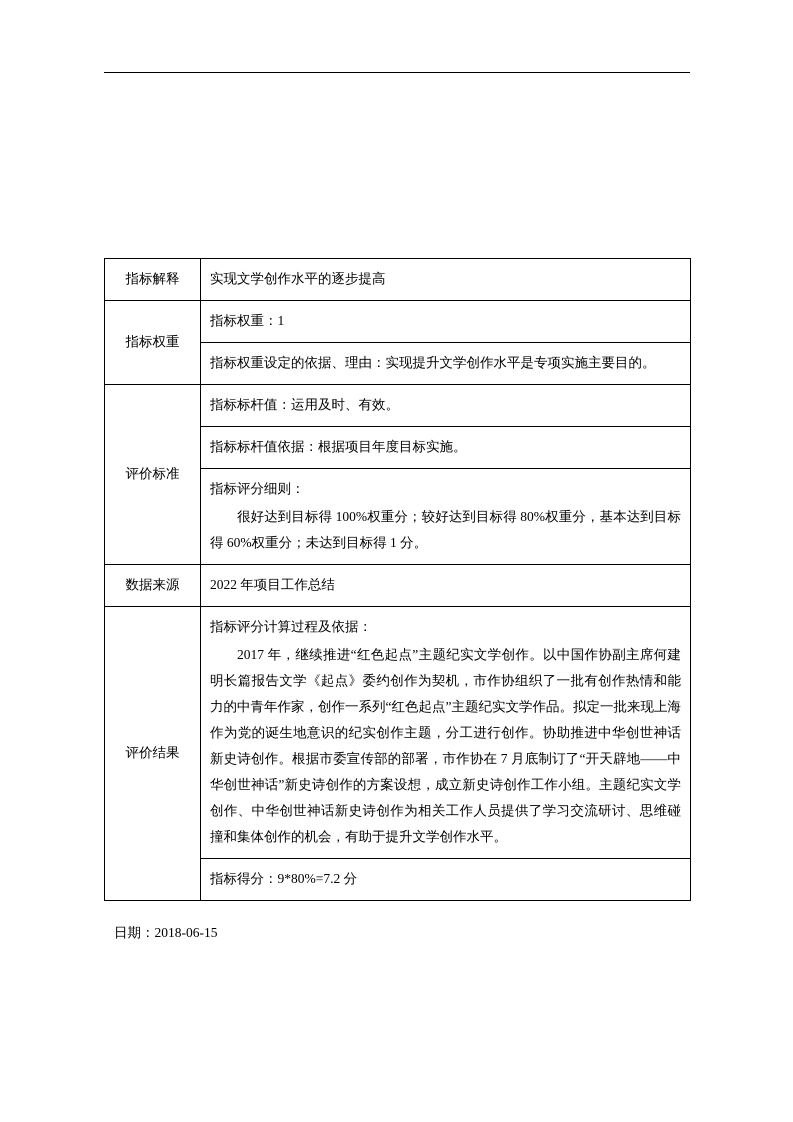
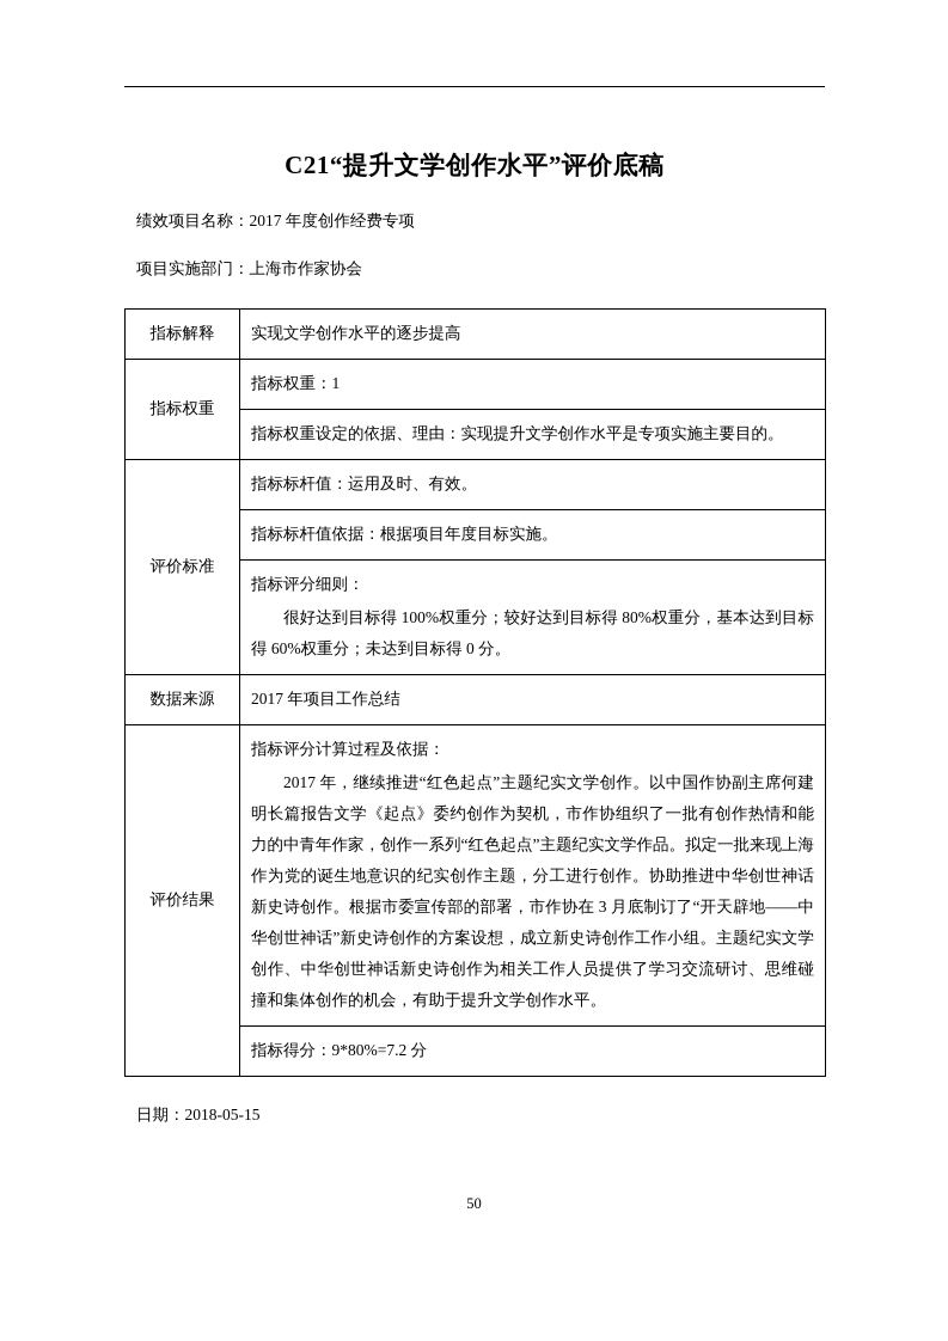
+ C21“提升文学创作水平”评价底稿
+ 绩效项目名称：2017 年度创作经费专项
+ 项目实施部门：上海市作家协会
  指标解释	实现文学创作水平的逐步提高
  指标权重	指标权重：1
  指标权重设定的依据、理由：实现提升文学创作水平是专项实施主要目的。
  评价标准	指标标杆值：运用及时、有效。
  指标标杆值依据：根据项目年度目标实施。
- 指标评分细则： 很好达到目标得 100%权重分；较好达到目标得 80%权重分，基本达到目标得 60%权重分；未达到目标得 1 分。
+ 指标评分细则： 很好达到目标得 100%权重分；较好达到目标得 80%权重分，基本达到目标得 60%权重分；未达到目标得 0 分。
- 数据来源	2022 年项目工作总结
+ 数据来源	2017 年项目工作总结
- 评价结果	指标评分计算过程及依据： 2017 年，继续推进“红色起点”主题纪实文学创作。以中国作协副主席何建明长篇报告文学《起点》委约创作为契机，市作协组织了一批有创作热情和能力的中青年作家，创作一系列“红色起点”主题纪实文学作品。拟定一批来现上海作为党的诞生地意识的纪实创作主题，分工进行创作。协助推进中华创世神话新史诗创作。根据市委宣传部的部署，市作协在 7 月底制订了“开天辟地——中华创世神话”新史诗创作的方案设想，成立新史诗创作工作小组。主题纪实文学创作、中华创世神话新史诗创作为相关工作人员提供了学习交流研讨、思维碰撞和集体创作的机会，有助于提升文学创作水平。
+ 评价结果	指标评分计算过程及依据： 2017 年，继续推进“红色起点”主题纪实文学创作。以中国作协副主席何建明长篇报告文学《起点》委约创作为契机，市作协组织了一批有创作热情和能力的中青年作家，创作一系列“红色起点”主题纪实文学作品。拟定一批来现上海作为党的诞生地意识的纪实创作主题，分工进行创作。协助推进中华创世神话新史诗创作。根据市委宣传部的部署，市作协在 3 月底制订了“开天辟地——中华创世神话”新史诗创作的方案设想，成立新史诗创作工作小组。主题纪实文学创作、中华创世神话新史诗创作为相关工作人员提供了学习交流研讨、思维碰撞和集体创作的机会，有助于提升文学创作水平。
  指标得分：9*80%=7.2 分
- 日期：2018-06-15
+ 日期：2018-05-15
+ 50
